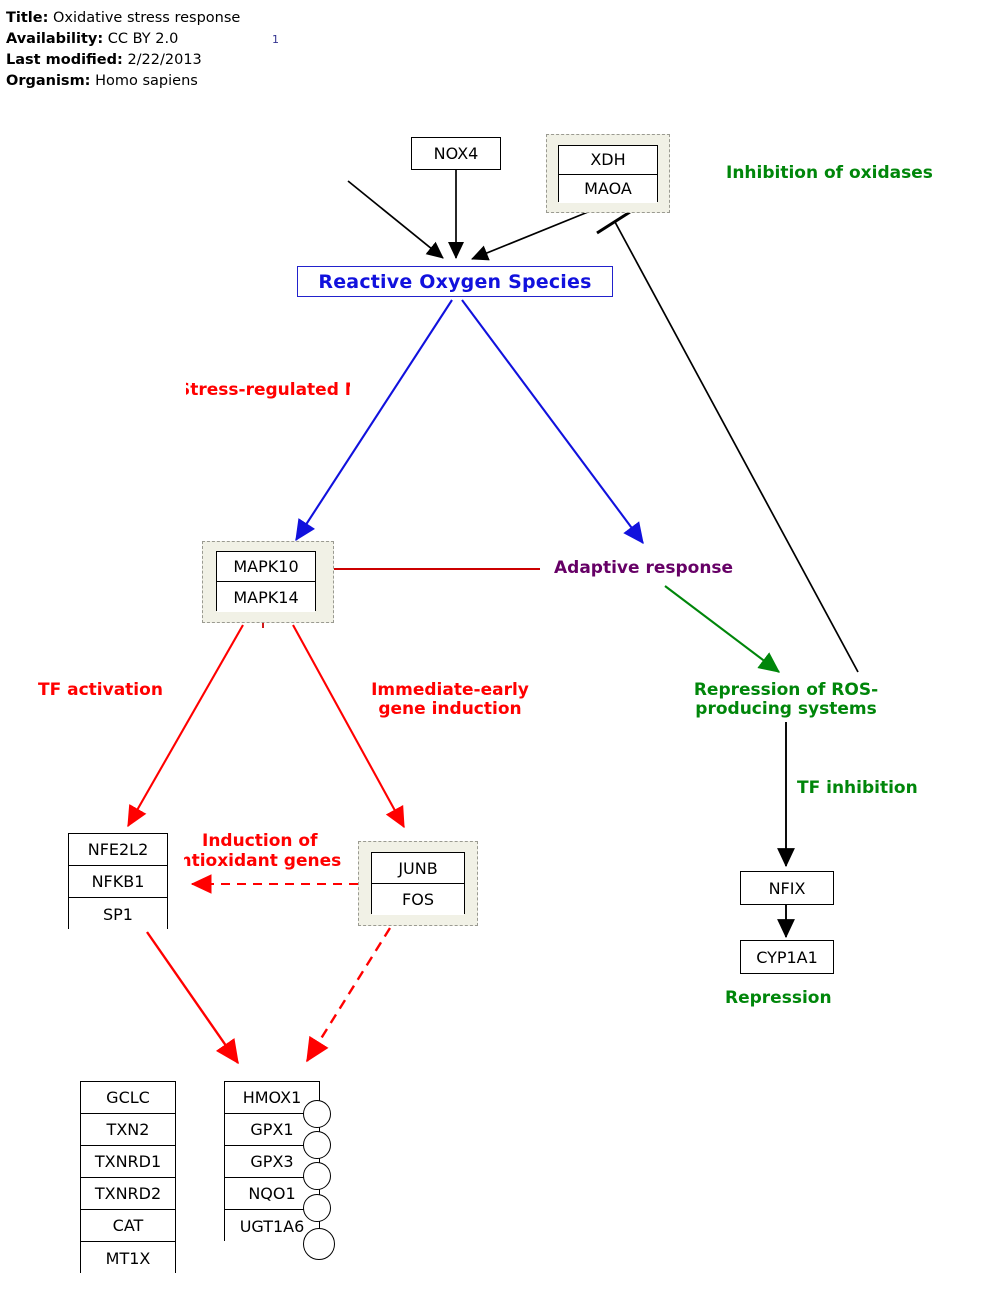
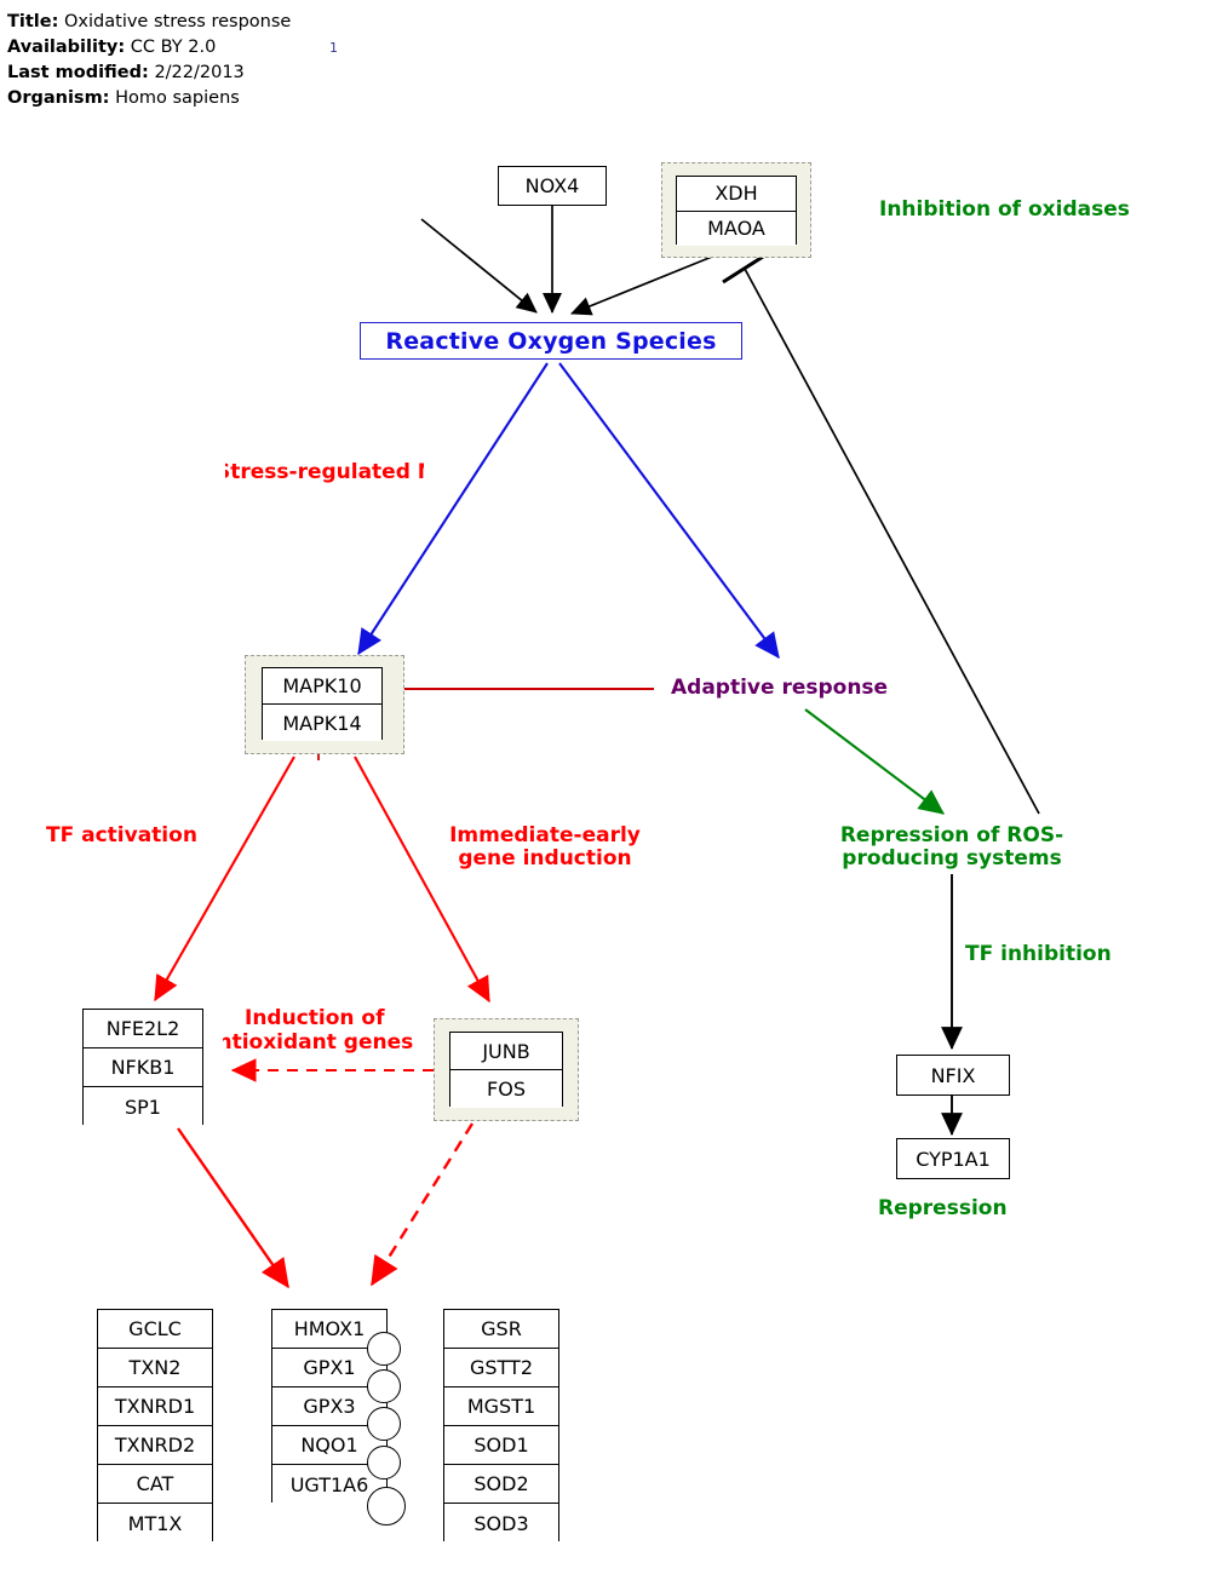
  Title: Oxidative stress response
  Availability: CC BY 2.0
  Last modified: 2/22/2013
  Organism: Homo sapiens
  1
  NOX4
  XDH
  MAOA
  Inhibition of oxidases
  Reactive Oxygen Species
  MAPK10
  MAPK14
  Adaptive response
  TF activation
  Immediate-early
  gene induction
  Repression of ROS-
  producing systems
  TF inhibition
  NFE2L2
  NFKB1
  SP1
  Induction of
  ntioxidant genes
  JUNB
  FOS
  NFIX
  CYP1A1
  Repression
  GCLC
  TXN2
  TXNRD1
  TXNRD2
  CAT
  MT1X
  HMOX1
  GPX1
  GPX3
  NQO1
  UGT1A6
+ GSR
+ GSTT2
+ MGST1
+ SOD1
+ SOD2
+ SOD3
